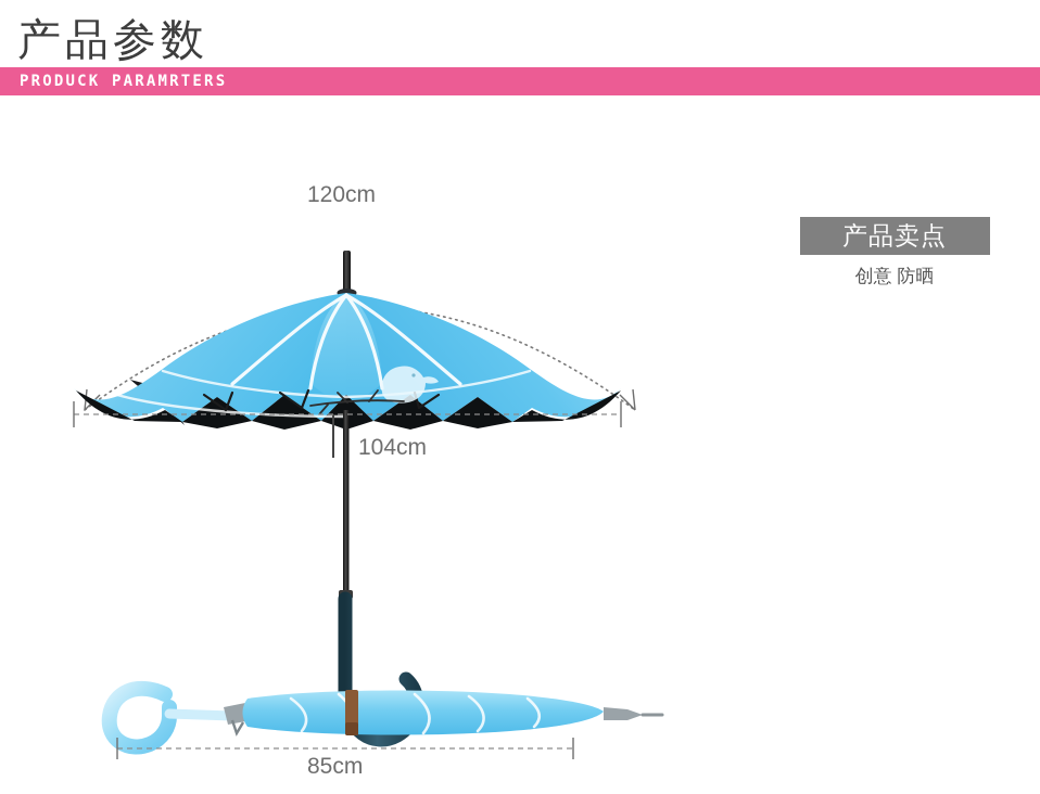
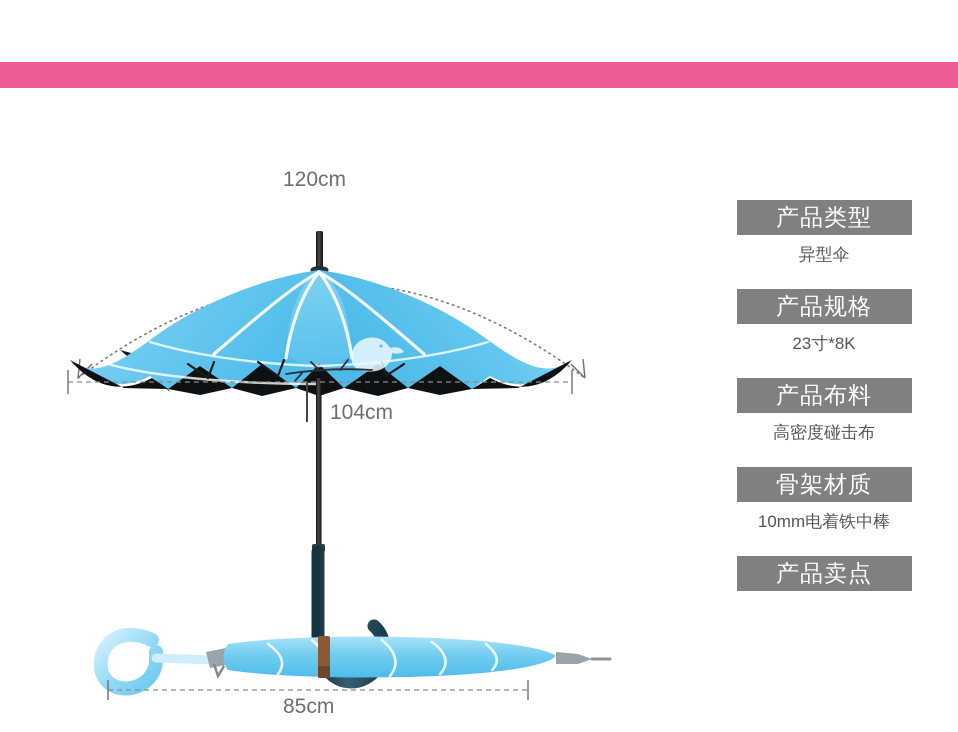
- 产品参数
- PRODUCK PARAMRTERS
  120cm
  104cm
  85cm
+ 产品类型
+ 异型伞
+ 产品规格
+ 23寸*8K
+ 产品布料
+ 高密度碰击布
+ 骨架材质
+ 10mm电着铁中棒
  产品卖点
- 创意 防晒
